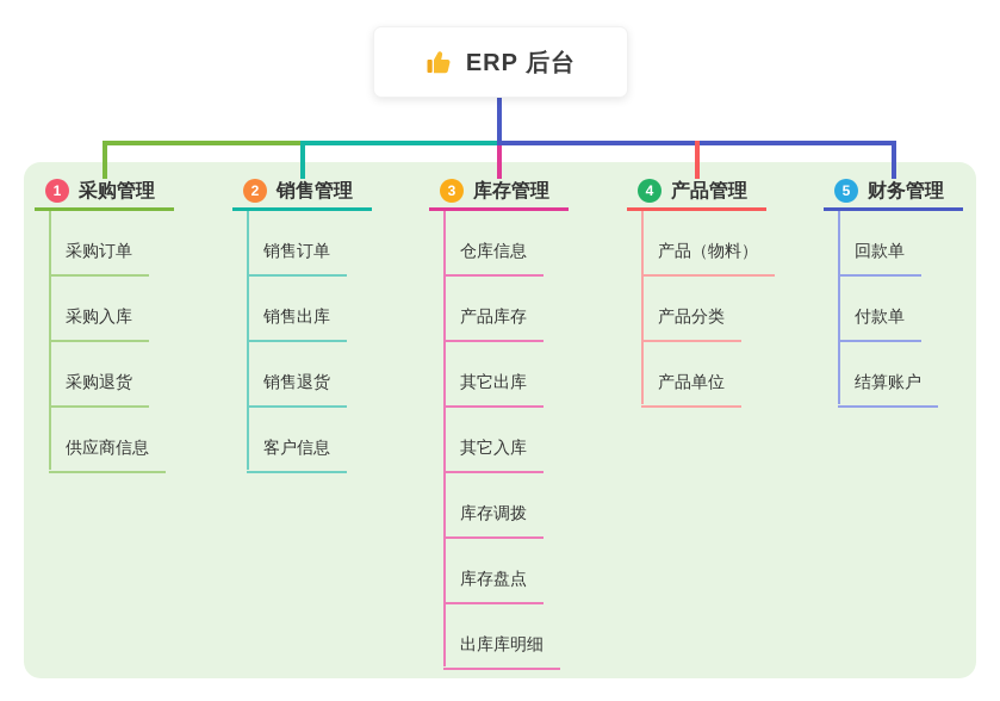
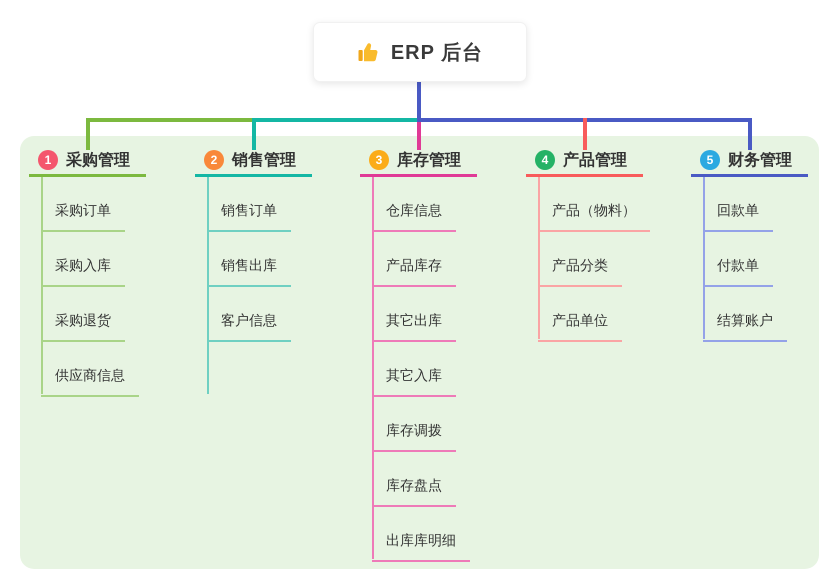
  ERP 后台
  1
  采购管理
  采购订单
  采购入库
  采购退货
  供应商信息
  2
  销售管理
  销售订单
  销售出库
- 销售退货
  客户信息
  3
  库存管理
  仓库信息
  产品库存
  其它出库
  其它入库
  库存调拨
  库存盘点
  出库库明细
  4
  产品管理
  产品（物料）
  产品分类
  产品单位
  5
  财务管理
  回款单
  付款单
  结算账户
